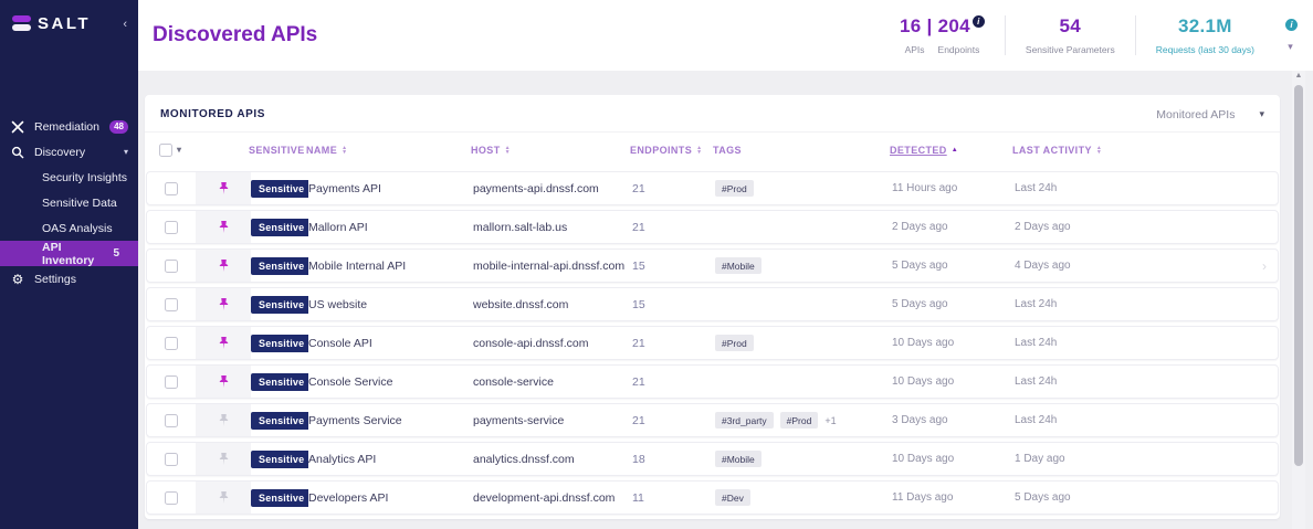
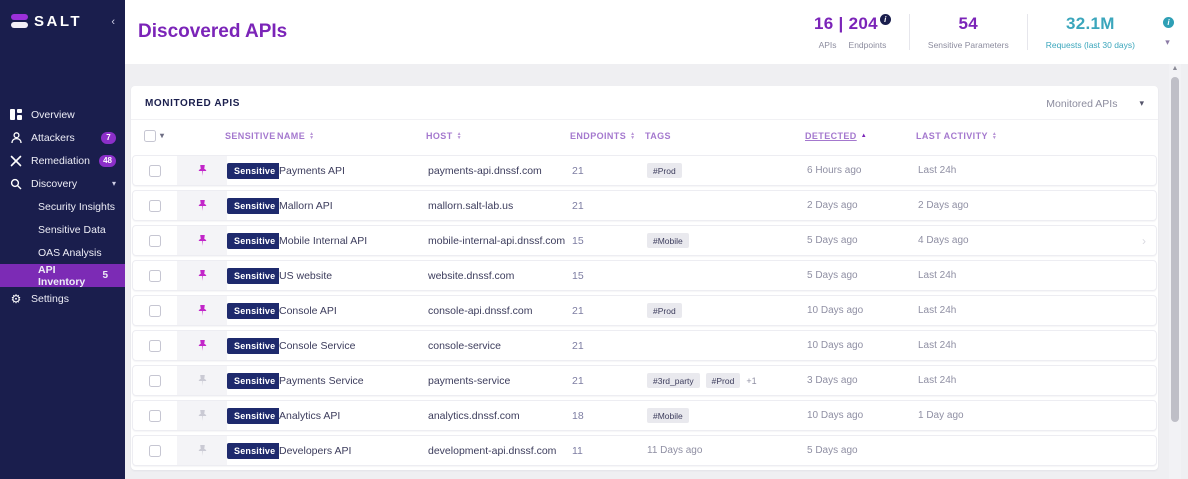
  SALT
  ‹
+ Overview
+ Attackers
+ 7
  Remediation
  48
  Discovery
  ▾
  Security Insights
  Sensitive Data
  OAS Analysis
  API Inventory
  5
  ⚙
  Settings
  Discovered APIs
  16 | 204 i
  APIs
  Endpoints
  54
  Sensitive Parameters
  32.1M
  Requests (last 30 days)
  i
  ▾
  MONITORED APIS
  Monitored APIs
  ▾
  ▾
  SENSITIVE
  NAME
  HOST
  ENDPOINTS
  TAGS
  DETECTED
  LAST ACTIVITY
  Sensitive
  Payments API
  payments-api.dnssf.com
  21
  #Prod
- 11 Hours ago
+ 6 Hours ago
  Last 24h
  Sensitive
  Mallorn API
  mallorn.salt-lab.us
  21
  2 Days ago
  2 Days ago
  Sensitive
  Mobile Internal API
  mobile-internal-api.dnssf.com
  15
  #Mobile
  5 Days ago
  4 Days ago
  ›
  Sensitive
  US website
  website.dnssf.com
  15
  5 Days ago
  Last 24h
  Sensitive
  Console API
  console-api.dnssf.com
  21
  #Prod
  10 Days ago
  Last 24h
  Sensitive
  Console Service
  console-service
  21
  10 Days ago
  Last 24h
  Sensitive
  Payments Service
  payments-service
  21
  #3rd_party
  #Prod
  +1
  3 Days ago
  Last 24h
  Sensitive
  Analytics API
  analytics.dnssf.com
  18
  #Mobile
  10 Days ago
  1 Day ago
  Sensitive
  Developers API
  development-api.dnssf.com
  11
- #Dev
  11 Days ago
  5 Days ago
